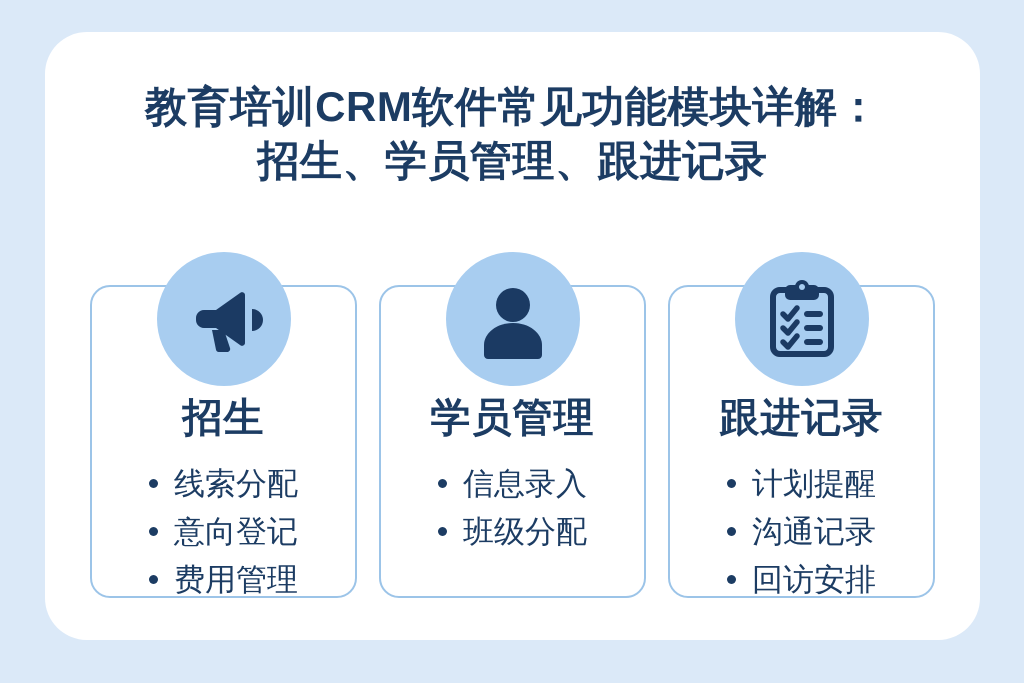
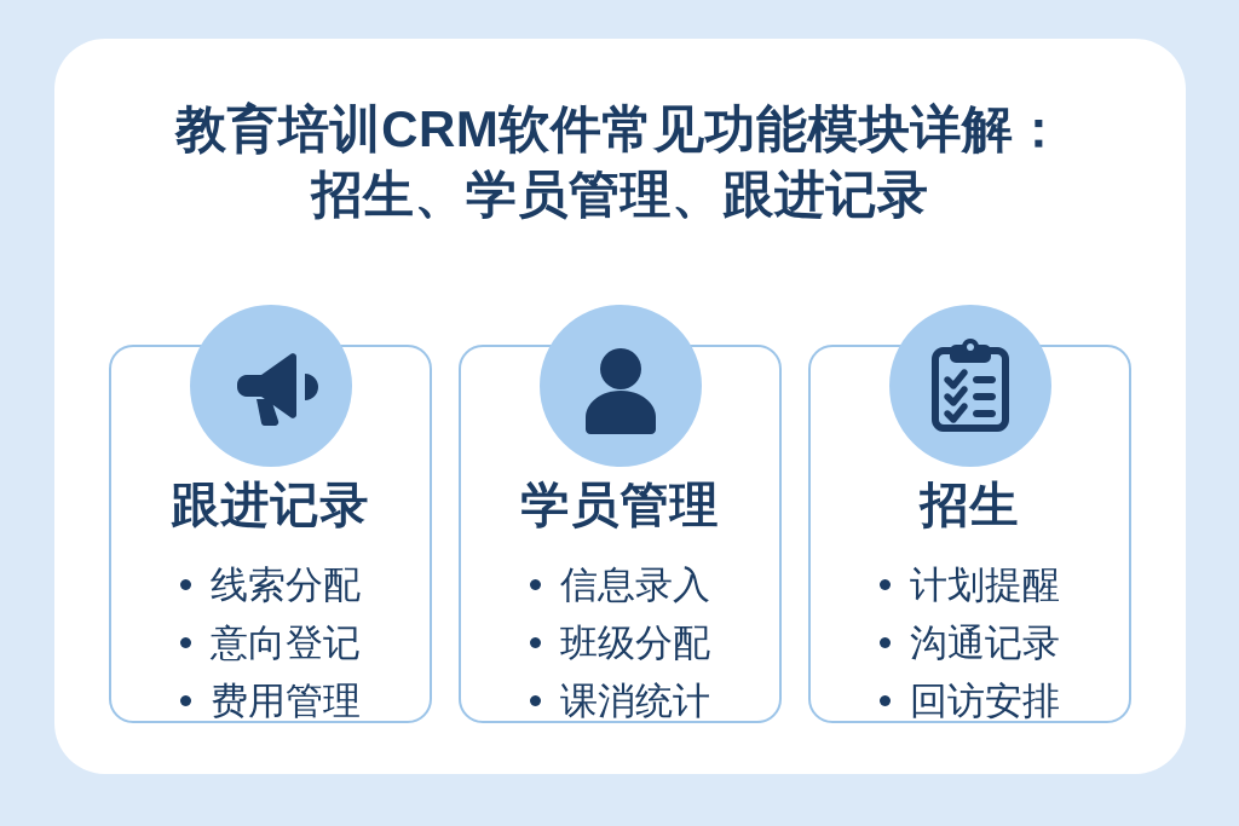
  教育培训CRM软件常见功能模块详解：
  招生、学员管理、跟进记录
- 招生
+ 跟进记录
  线索分配
  意向登记
  费用管理
  学员管理
  信息录入
  班级分配
+ 课消统计
- 跟进记录
+ 招生
  计划提醒
  沟通记录
  回访安排
